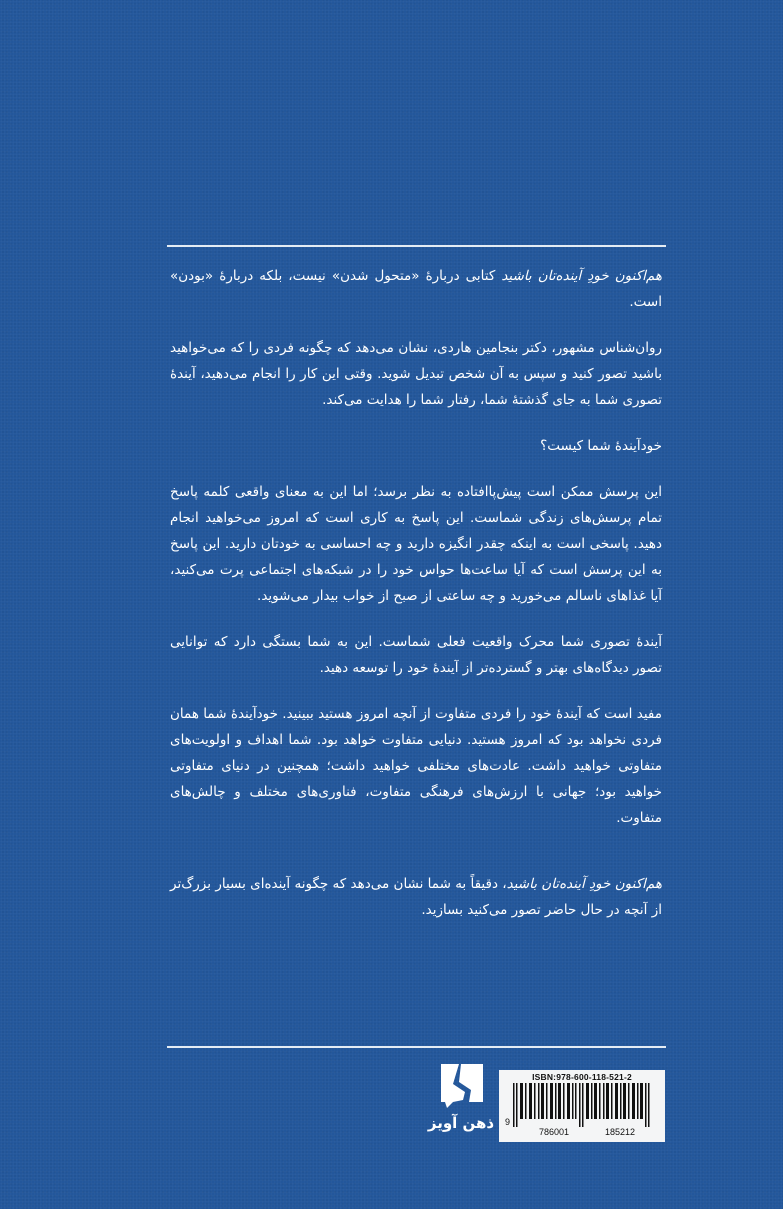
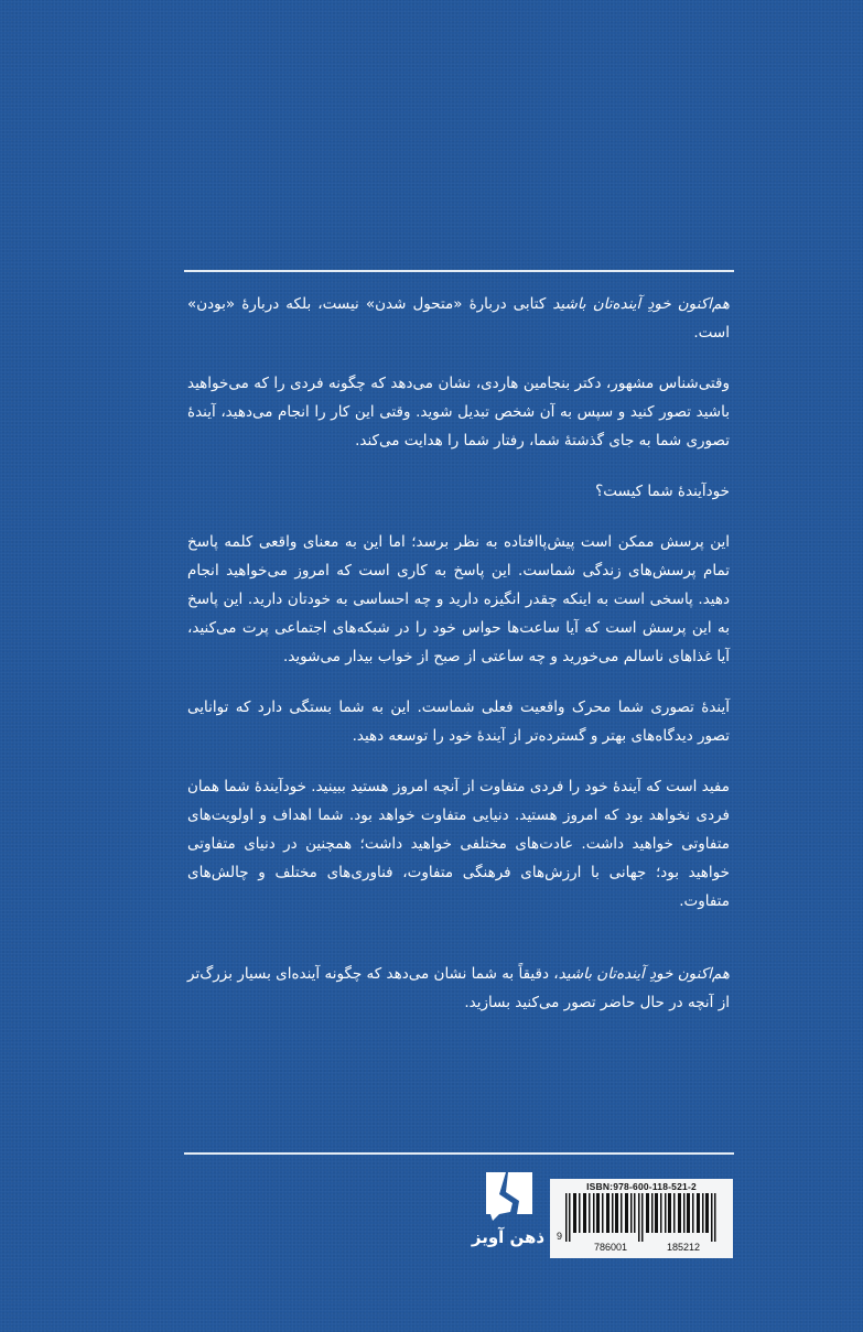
  هم‌اکنون خودِ آینده‌تان باشید کتابی دربارهٔ «متحول شدن» نیست، بلکه دربارهٔ «بودن» است.
- روان‌شناس مشهور، دکتر بنجامین هاردی، نشان می‌دهد که چگونه فردی را که می‌خواهید باشید تصور کنید و سپس به آن شخص تبدیل شوید. وقتی این کار را انجام می‌دهید، آیندهٔ تصوری شما به جای گذشتهٔ شما، رفتار شما را هدایت می‌کند.
+ وقتی‌شناس مشهور، دکتر بنجامین هاردی، نشان می‌دهد که چگونه فردی را که می‌خواهید باشید تصور کنید و سپس به آن شخص تبدیل شوید. وقتی این کار را انجام می‌دهید، آیندهٔ تصوری شما به جای گذشتهٔ شما، رفتار شما را هدایت می‌کند.
  خودآیندهٔ شما کیست؟
  این پرسش ممکن است پیش‌پاافتاده به نظر برسد؛ اما این به معنای واقعی کلمه پاسخ تمام پرسش‌های زندگی شماست. این پاسخ به کاری است که امروز می‌خواهید انجام دهید. پاسخی است به اینکه چقدر انگیزه دارید و چه احساسی به خودتان دارید. این پاسخ به این پرسش است که آیا ساعت‌ها حواس خود را در شبکه‌های اجتماعی پرت می‌کنید، آیا غذاهای ناسالم می‌خورید و چه ساعتی از صبح از خواب بیدار می‌شوید.
  آیندهٔ تصوری شما محرک واقعیت فعلی شماست. این به شما بستگی دارد که توانایی تصور دیدگاه‌های بهتر و گسترده‌تر از آیندهٔ خود را توسعه دهید.
  مفید است که آیندهٔ خود را فردی متفاوت از آنچه امروز هستید ببینید. خودآیندهٔ شما همان فردی نخواهد بود که امروز هستید. دنیایی متفاوت خواهد بود. شما اهداف و اولویت‌های متفاوتی خواهید داشت. عادت‌های مختلفی خواهید داشت؛ همچنین در دنیای متفاوتی خواهید بود؛ جهانی با ارزش‌های فرهنگی متفاوت، فناوری‌های مختلف و چالش‌های متفاوت.
  هم‌اکنون خودِ آینده‌تان باشید، دقیقاً به شما نشان می‌دهد که چگونه آینده‌ای بسیار بزرگ‌تر از آنچه در حال حاضر تصور می‌کنید بسازید.
  ذهن آویز
  ISBN:978-600-118-521-2
  9
  786001
  185212
